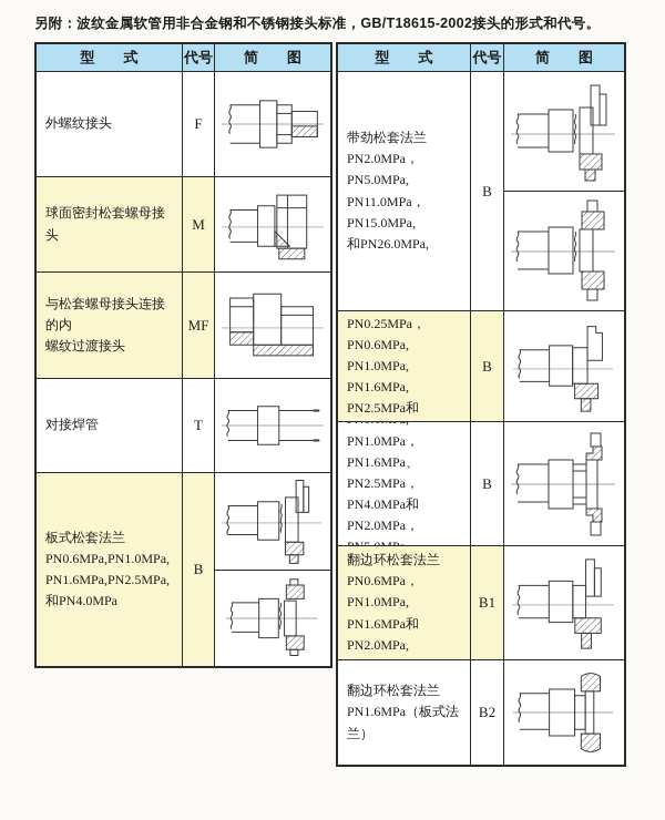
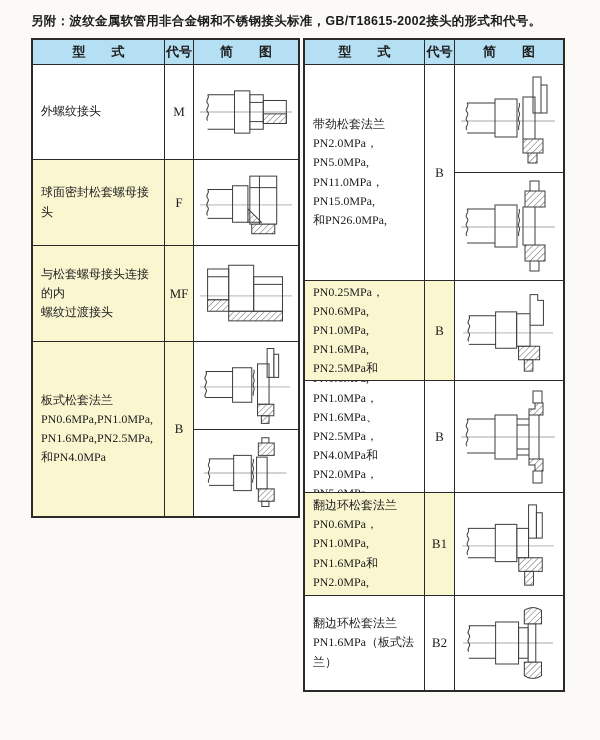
  另附：波纹金属软管用非合金钢和不锈钢接头标准，GB/T18615-2002接头的形式和代号。
  型 式
  代号
  简 图
  外螺纹接头
- F
+ M
  球面密封松套螺母接头
- M
+ F
  与松套螺母接头连接的内
  螺纹过渡接头
  MF
- 对接焊管
- T
  板式松套法兰
  PN0.6MPa,PN1.0MPa,
  PN1.6MPa,PN2.5MPa,
  和PN4.0MPa
  B
  型 式
  代号
  简 图
  带劲松套法兰
  PN2.0MPa，PN5.0MPa,
  PN11.0MPa，PN15.0MPa,
  和PN26.0MPa,
  B
  PN0.25MPa，PN0.6MPa,
  PN1.0MPa, PN1.6MPa,
  B
  PN1.0MPa，PN1.6MPa、
  PN2.5MPa，PN4.0MPa和
  B
  翻边环松套法兰
  PN0.6MPa，PN1.0MPa,
  PN1.6MPa和PN2.0MPa,
  B1
  翻边环松套法兰
  PN1.6MPa（板式法兰）
  B2
